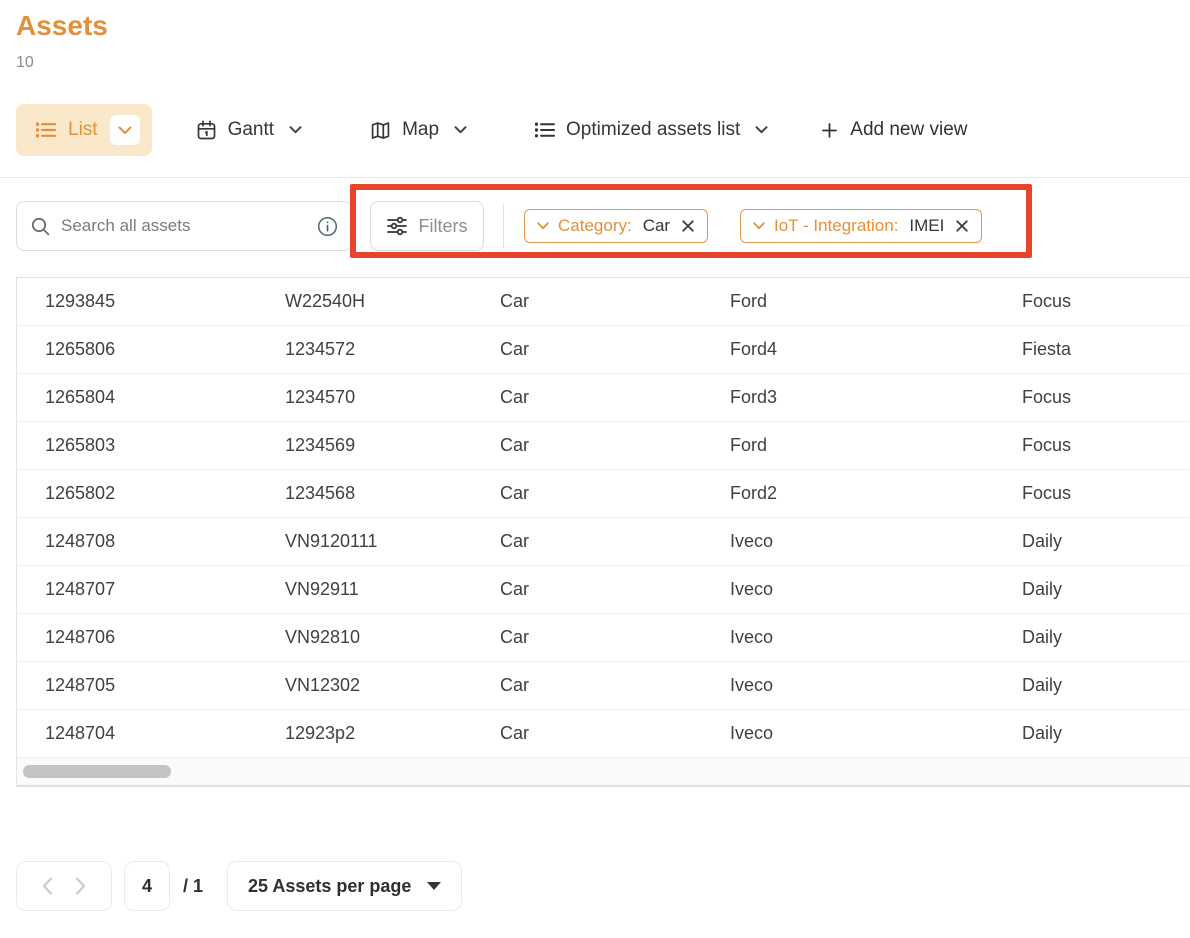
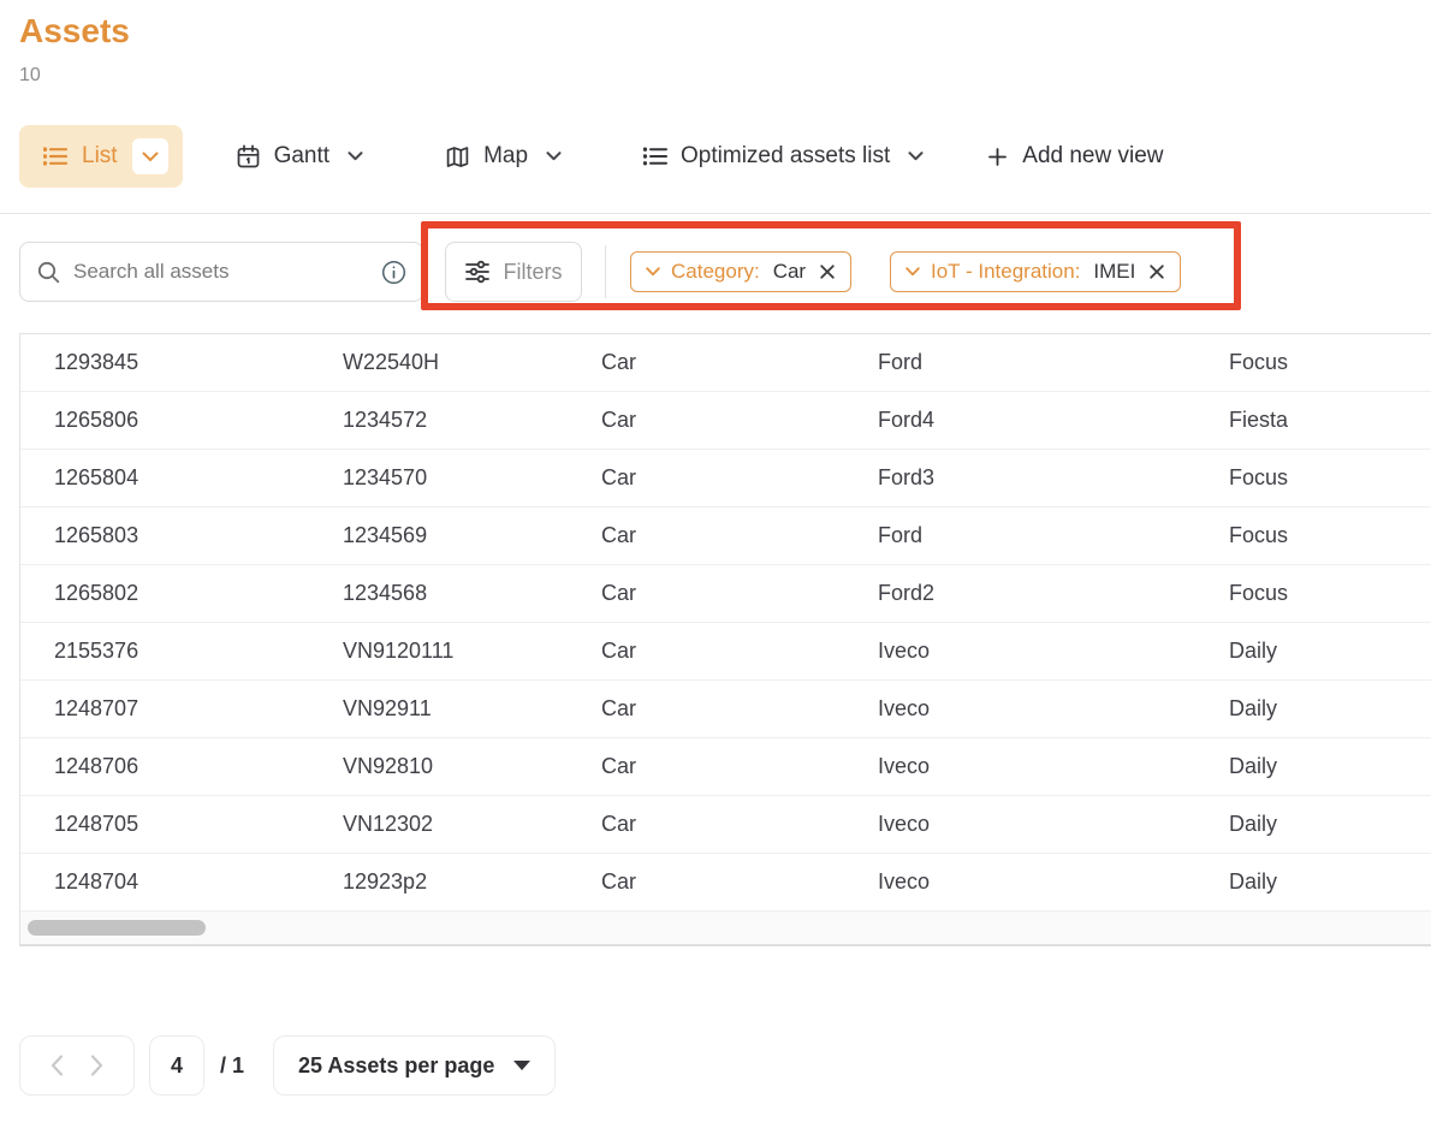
  Assets
  10
  List
  Gantt
  Map
  Optimized assets list
  Add new view
  Search all assets
  Filters
  Category:
  Car
  IoT - Integration:
  IMEI
  1293845
  W22540H
  Car
  Ford
  Focus
  1265806
  1234572
  Car
  Ford4
  Fiesta
  1265804
  1234570
  Car
  Ford3
  Focus
  1265803
  1234569
  Car
  Ford
  Focus
  1265802
  1234568
  Car
  Ford2
  Focus
- 1248708
+ 2155376
  VN9120111
  Car
  Iveco
  Daily
  1248707
  VN92911
  Car
  Iveco
  Daily
  1248706
  VN92810
  Car
  Iveco
  Daily
  1248705
  VN12302
  Car
  Iveco
  Daily
  1248704
  12923p2
  Car
  Iveco
  Daily
  4
  / 1
  25 Assets per page
